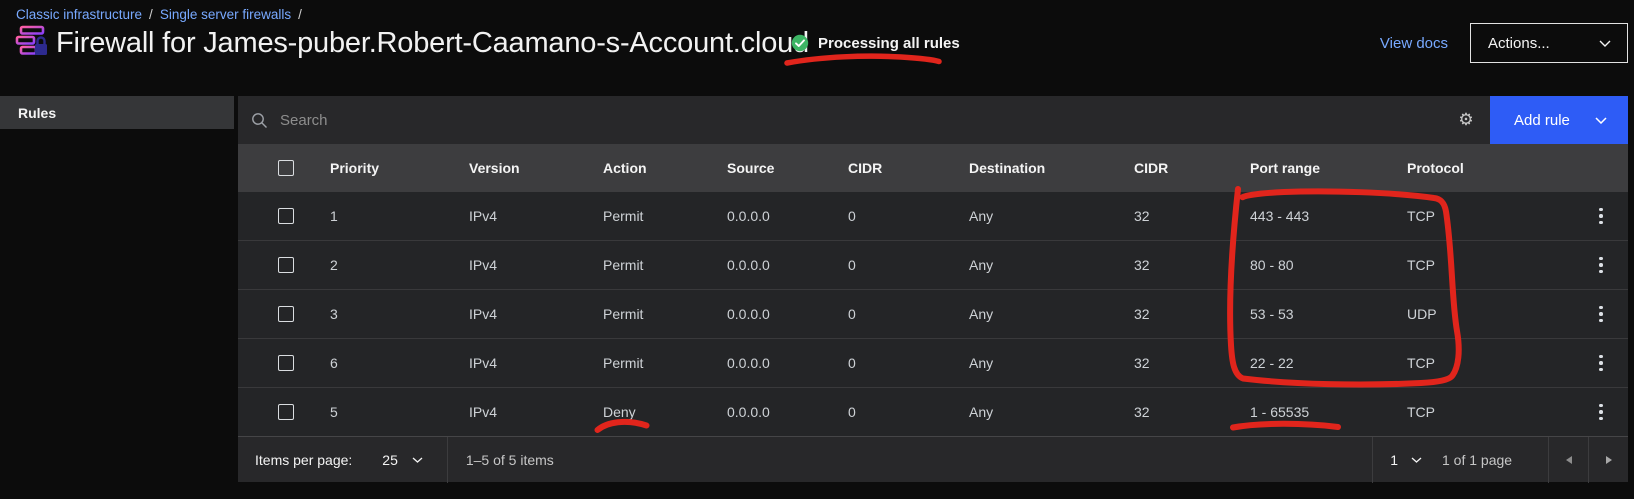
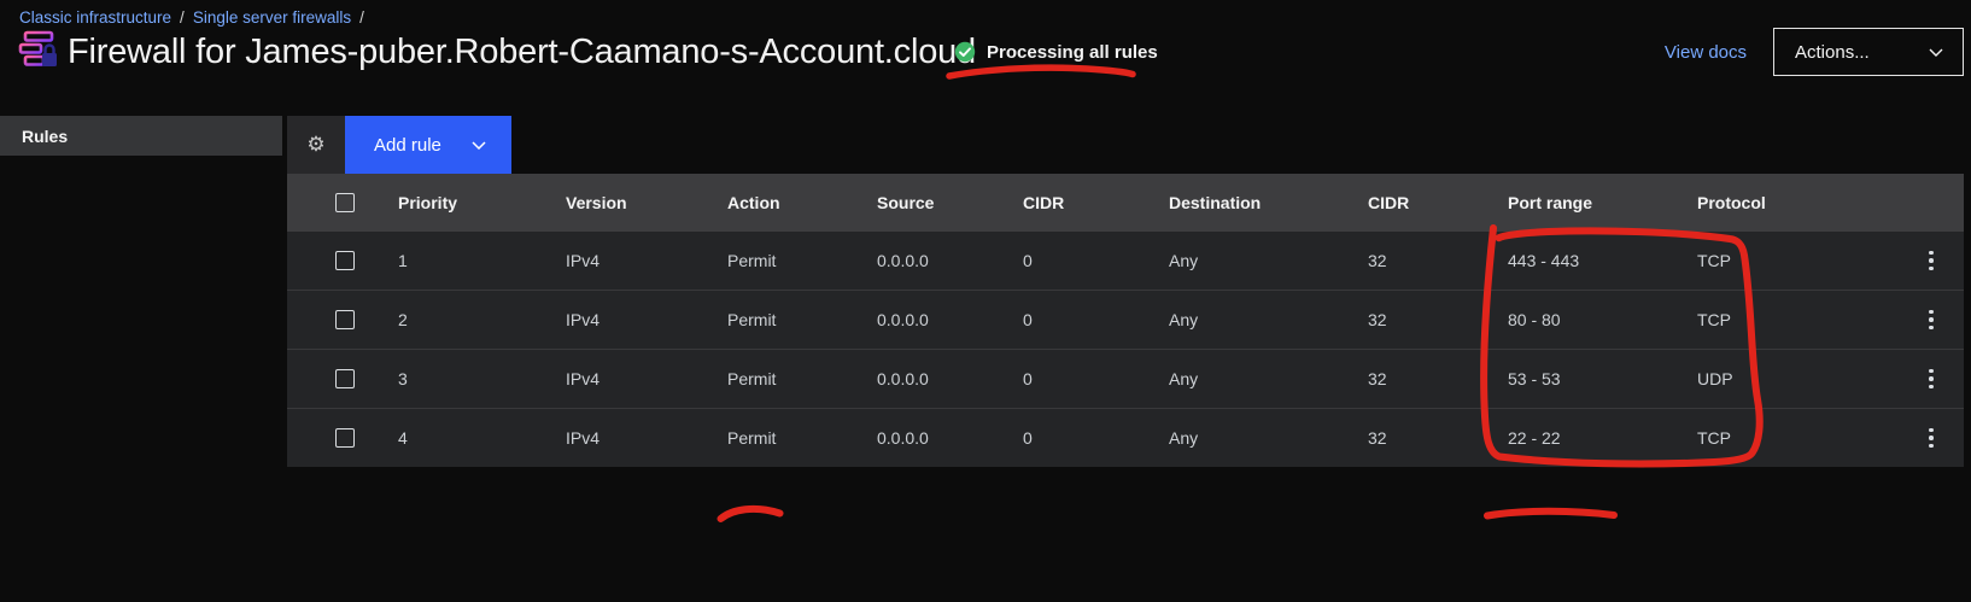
  Classic infrastructure
  /
  Single server firewalls
  /
  Firewall for James-puber.Robert-Caamano-s-Account.clou
  Processing all rules
  View docs
  Actions...
  Rules
- Search
  ⚙
  Add rule
  	Priority	Version	Action	Source	CIDR	Destination	CIDR	Port range	Protocol
  	1	IPv4	Permit	0.0.0.0	0	Any	32	443 - 443	TCP
  	2	IPv4	Permit	0.0.0.0	0	Any	32	80 - 80	TCP
  	3	IPv4	Permit	0.0.0.0	0	Any	32	53 - 53	UDP
- 	6	IPv4	Permit	0.0.0.0	0	Any	32	22 - 22	TCP
+ 	4	IPv4	Permit	0.0.0.0	0	Any	32	22 - 22	TCP
- 	5	IPv4	Deny	0.0.0.0	0	Any	32	1 - 65535	TCP
- Items per page:
- 25
- 1–5 of 5 items
- 1
- 1 of 1 page
